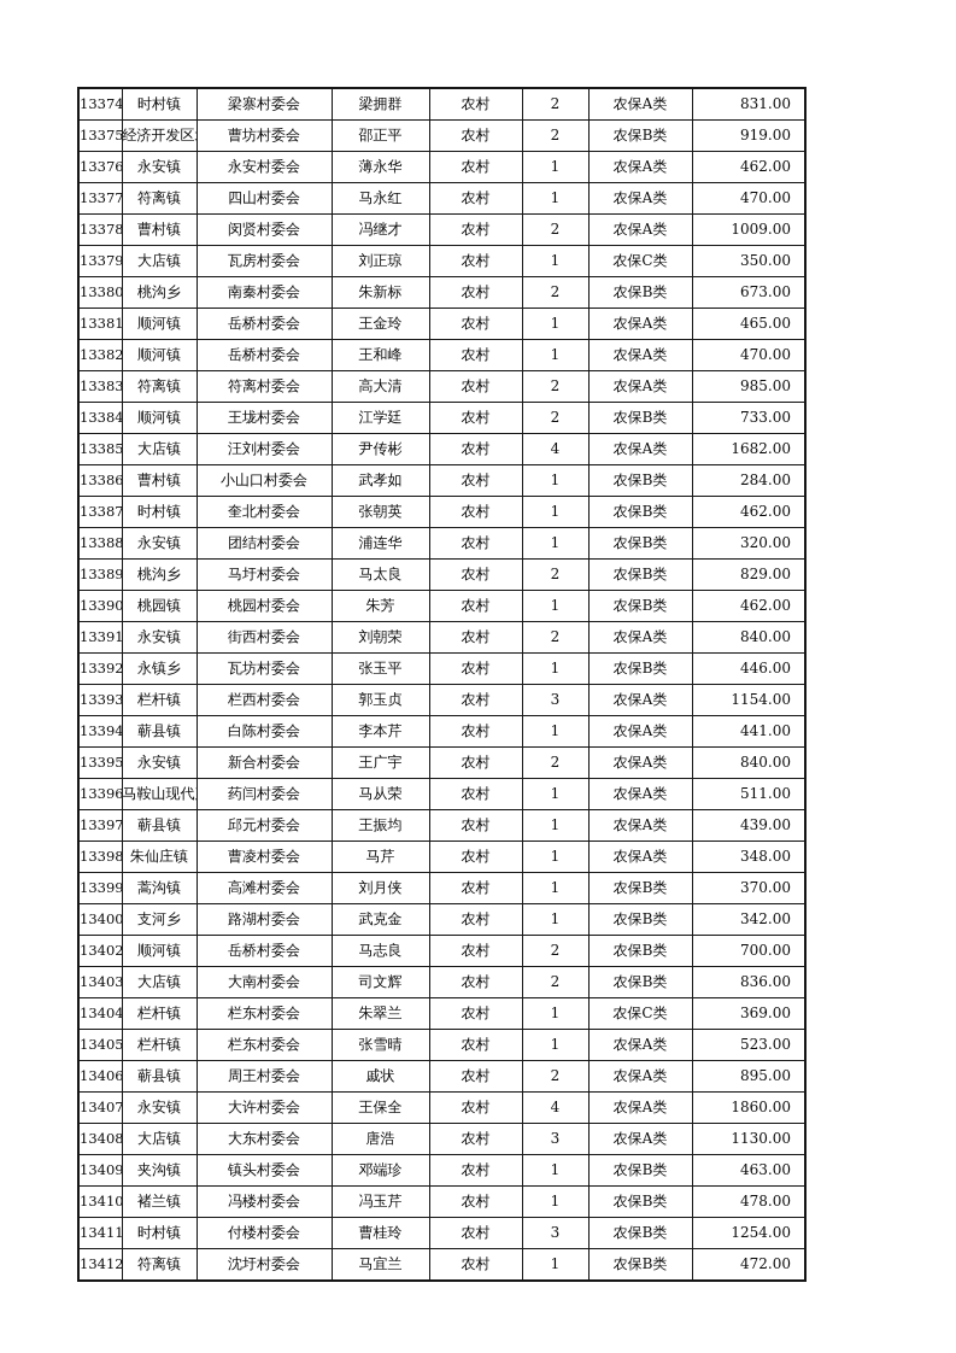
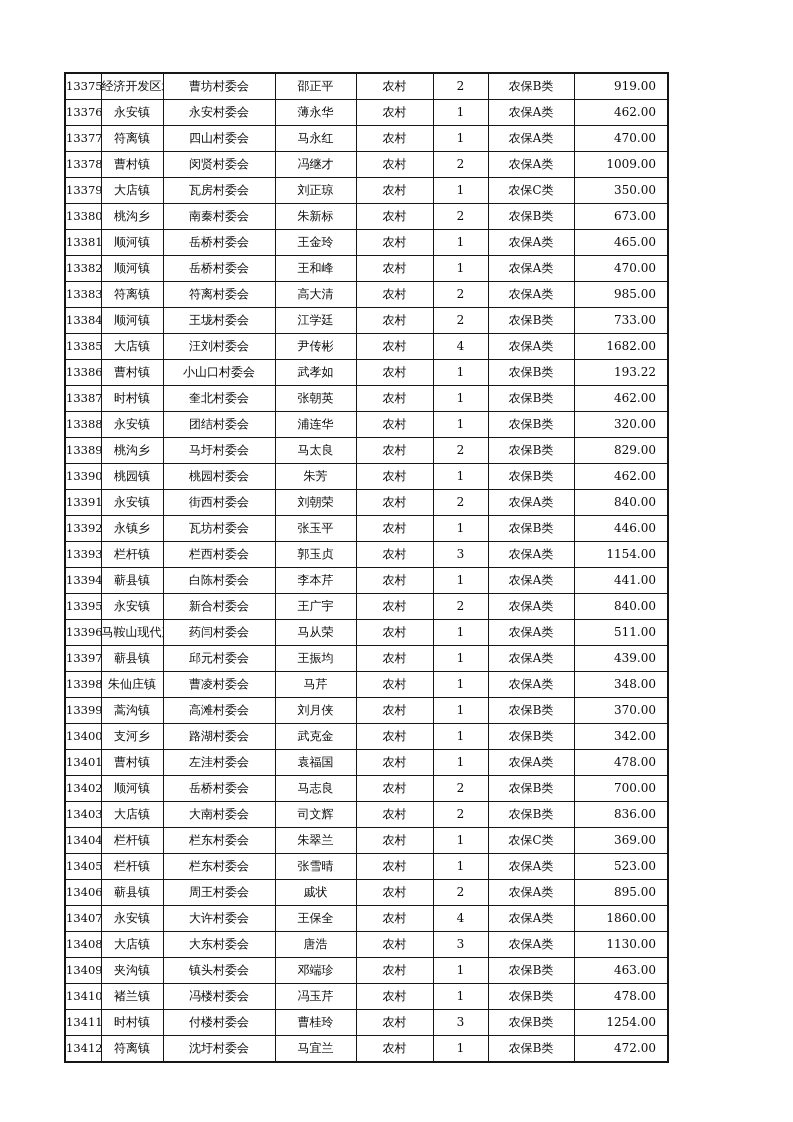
- 13374	时村镇	梁寨村委会	梁拥群	农村	2	农保A类	831.00
  13375	经济开发区	曹坊村委会	邵正平	农村	2	农保B类	919.00
  13376	永安镇	永安村委会	薄永华	农村	1	农保A类	462.00
  13377	符离镇	四山村委会	马永红	农村	1	农保A类	470.00
  13378	曹村镇	闵贤村委会	冯继才	农村	2	农保A类	1009.00
  13379	大店镇	瓦房村委会	刘正琼	农村	1	农保C类	350.00
  13380	桃沟乡	南秦村委会	朱新标	农村	2	农保B类	673.00
  13381	顺河镇	岳桥村委会	王金玲	农村	1	农保A类	465.00
  13382	顺河镇	岳桥村委会	王和峰	农村	1	农保A类	470.00
  13383	符离镇	符离村委会	高大清	农村	2	农保A类	985.00
  13384	顺河镇	王垅村委会	江学廷	农村	2	农保B类	733.00
  13385	大店镇	汪刘村委会	尹传彬	农村	4	农保A类	1682.00
- 13386	曹村镇	小山口村委会	武孝如	农村	1	农保B类	284.00
+ 13386	曹村镇	小山口村委会	武孝如	农村	1	农保B类	193.22
  13387	时村镇	奎北村委会	张朝英	农村	1	农保B类	462.00
  13388	永安镇	团结村委会	浦连华	农村	1	农保B类	320.00
  13389	桃沟乡	马圩村委会	马太良	农村	2	农保B类	829.00
  13390	桃园镇	桃园村委会	朱芳	农村	1	农保B类	462.00
  13391	永安镇	街西村委会	刘朝荣	农村	2	农保A类	840.00
  13392	永镇乡	瓦坊村委会	张玉平	农村	1	农保B类	446.00
  13393	栏杆镇	栏西村委会	郭玉贞	农村	3	农保A类	1154.00
  13394	蕲县镇	白陈村委会	李本芹	农村	1	农保A类	441.00
  13395	永安镇	新合村委会	王广宇	农村	2	农保A类	840.00
  13396	马鞍山现代	药闫村委会	马从荣	农村	1	农保A类	511.00
  13397	蕲县镇	邱元村委会	王振均	农村	1	农保A类	439.00
  13398	朱仙庄镇	曹凌村委会	马芹	农村	1	农保A类	348.00
  13399	蒿沟镇	高滩村委会	刘月侠	农村	1	农保B类	370.00
  13400	支河乡	路湖村委会	武克金	农村	1	农保B类	342.00
+ 13401	曹村镇	左洼村委会	袁福国	农村	1	农保A类	478.00
  13402	顺河镇	岳桥村委会	马志良	农村	2	农保B类	700.00
  13403	大店镇	大南村委会	司文辉	农村	2	农保B类	836.00
  13404	栏杆镇	栏东村委会	朱翠兰	农村	1	农保C类	369.00
  13405	栏杆镇	栏东村委会	张雪晴	农村	1	农保A类	523.00
  13406	蕲县镇	周王村委会	戚状	农村	2	农保A类	895.00
  13407	永安镇	大许村委会	王保全	农村	4	农保A类	1860.00
  13408	大店镇	大东村委会	唐浩	农村	3	农保A类	1130.00
  13409	夹沟镇	镇头村委会	邓端珍	农村	1	农保B类	463.00
  13410	褚兰镇	冯楼村委会	冯玉芹	农村	1	农保B类	478.00
  13411	时村镇	付楼村委会	曹桂玲	农村	3	农保B类	1254.00
  13412	符离镇	沈圩村委会	马宜兰	农村	1	农保B类	472.00
